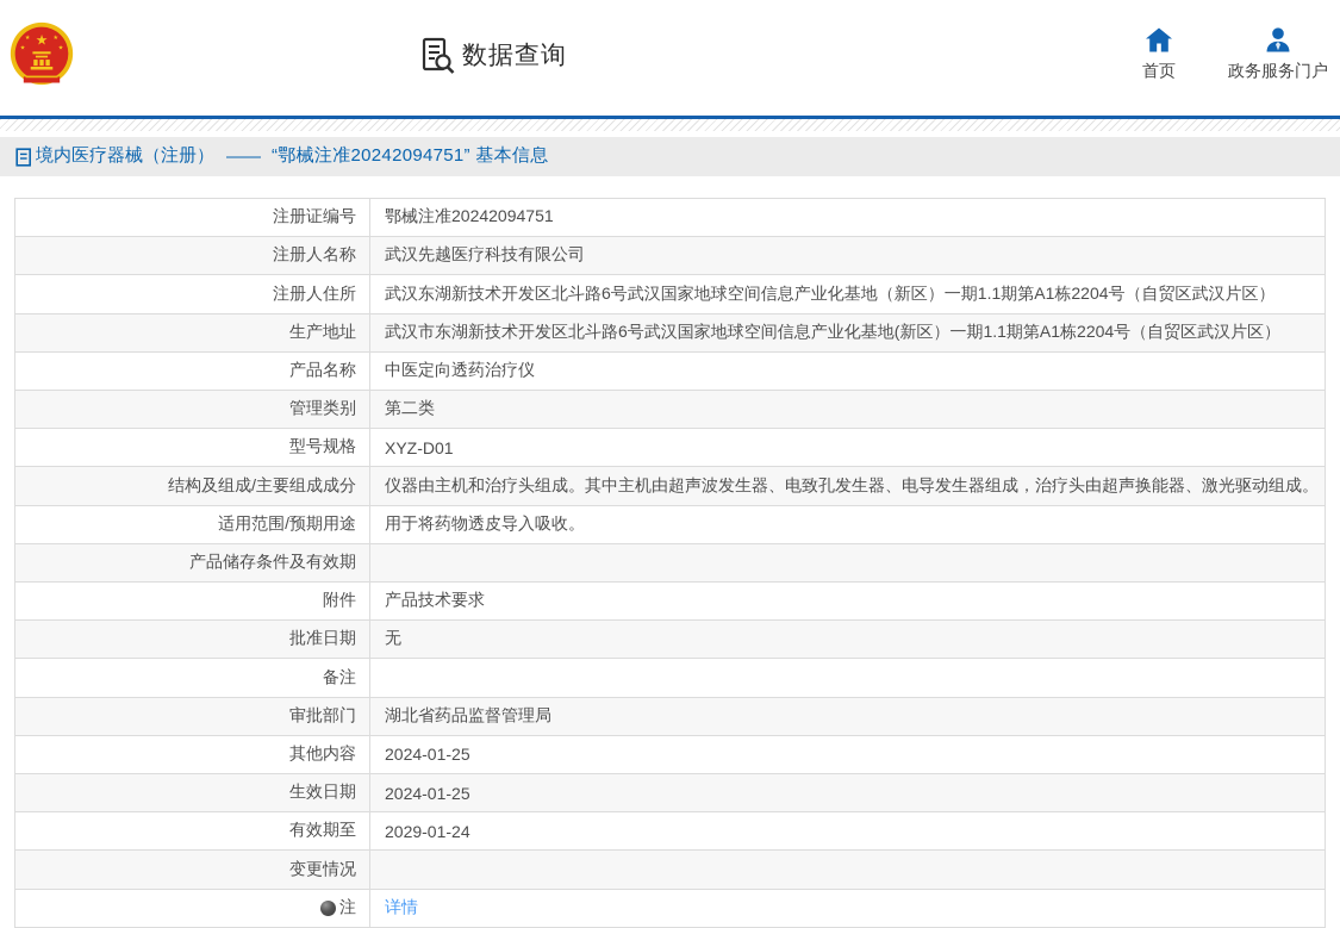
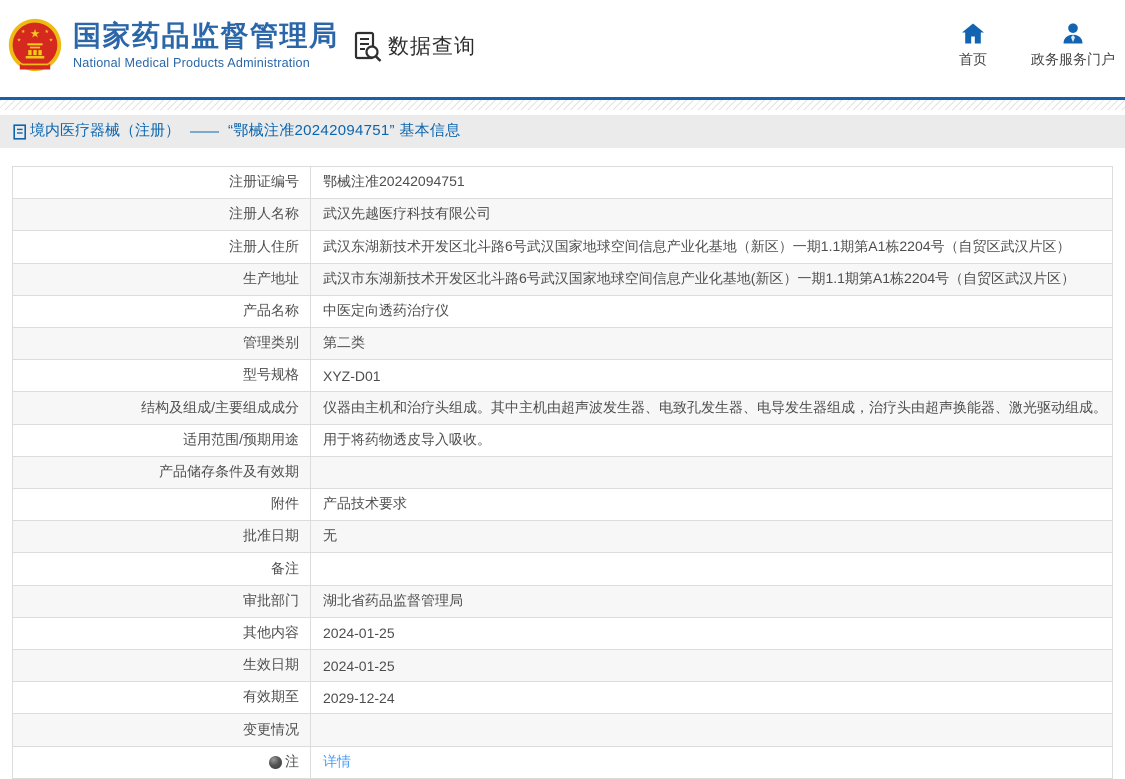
  ★
+ 国家药品监督管理局
+ National Medical Products Administration
  数据查询
  首页
  政务服务门户
  境内医疗器械（注册）
  ——
  “鄂械注准20242094751” 基本信息
  注册证编号
  鄂械注准20242094751
  注册人名称
  武汉先越医疗科技有限公司
  注册人住所
  武汉东湖新技术开发区北斗路6号武汉国家地球空间信息产业化基地（新区）一期1.1期第A1栋2204号（自贸区武汉片区）
  生产地址
  武汉市东湖新技术开发区北斗路6号武汉国家地球空间信息产业化基地(新区）一期1.1期第A1栋2204号（自贸区武汉片区）
  产品名称
  中医定向透药治疗仪
  管理类别
  第二类
  型号规格
  XYZ-D01
  结构及组成/主要组成成分
  仪器由主机和治疗头组成。其中主机由超声波发生器、电致孔发生器、电导发生器组成，治疗头由超声换能器、激光驱动组成。
  适用范围/预期用途
  用于将药物透皮导入吸收。
  产品储存条件及有效期
  附件
  产品技术要求
  批准日期
  无
  备注
  审批部门
  湖北省药品监督管理局
  其他内容
  2024-01-25
  生效日期
  2024-01-25
  有效期至
- 2029-01-24
+ 2029-12-24
  变更情况
  注
  详情
